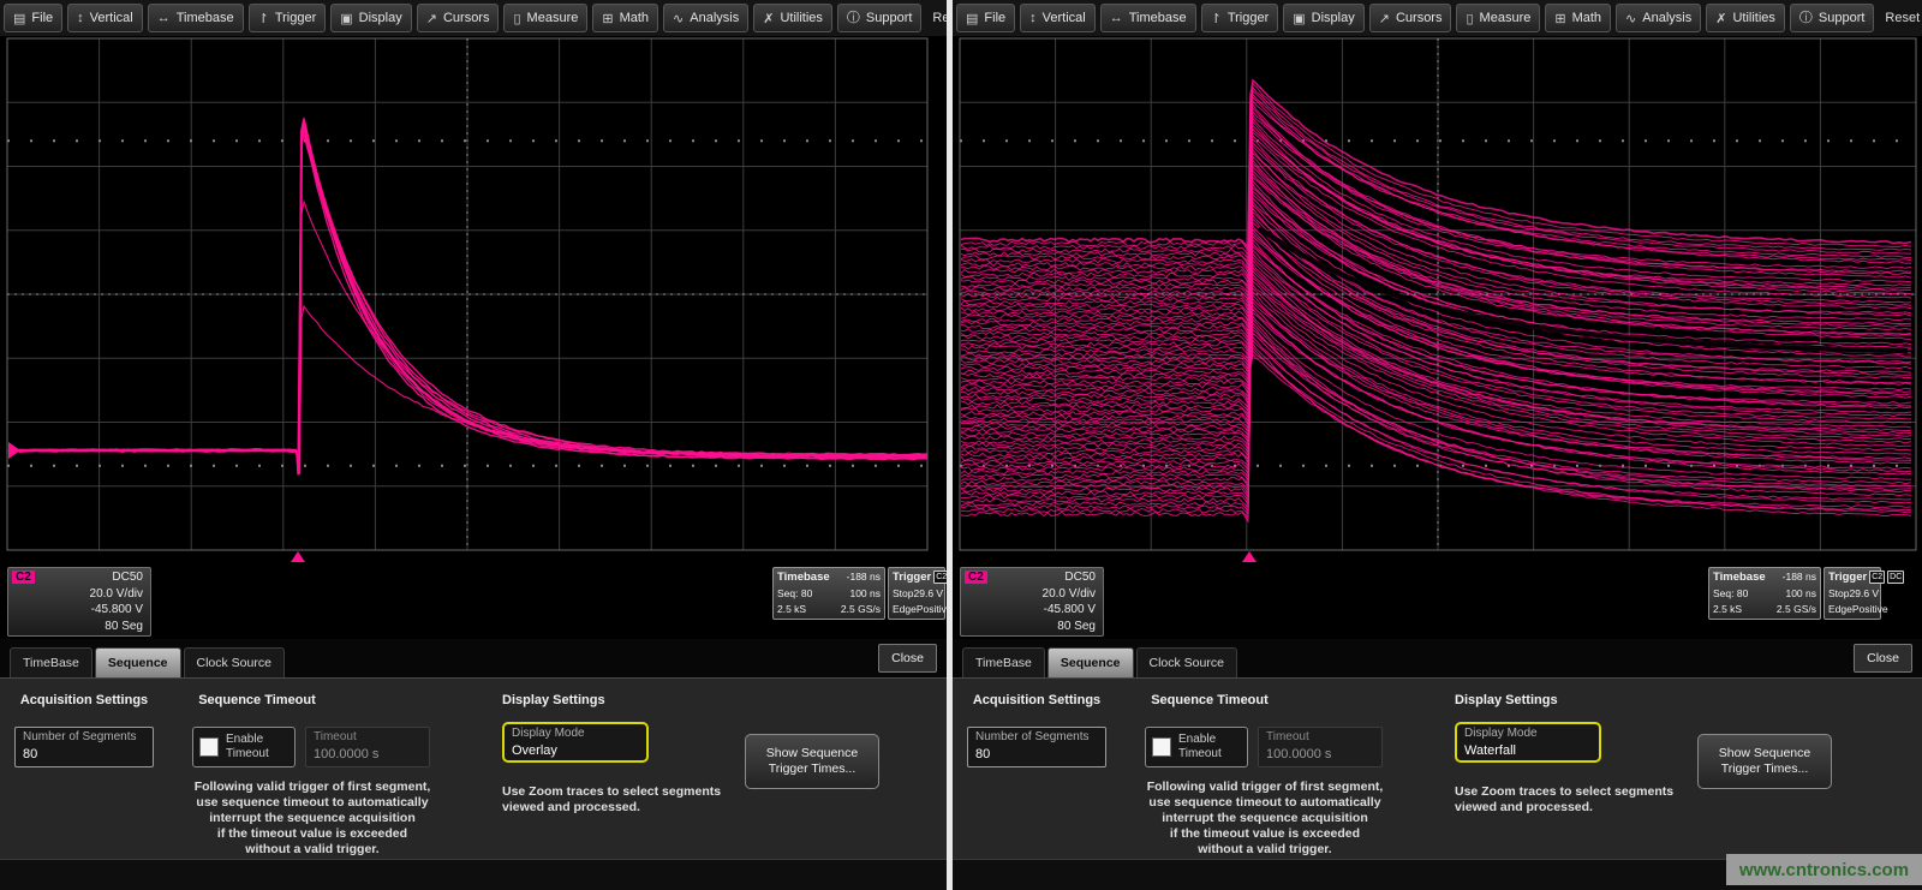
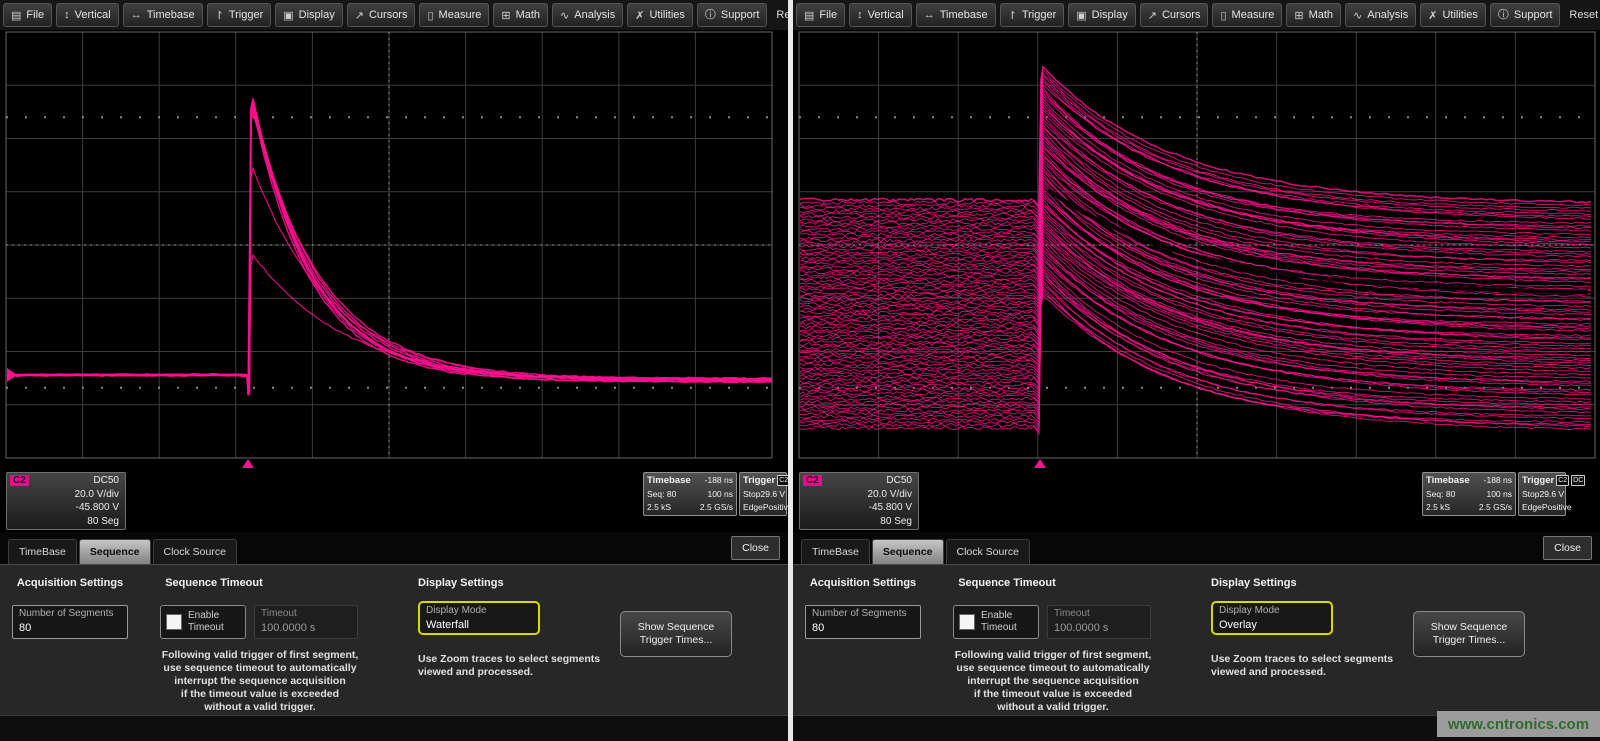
  ▤
  File
  ↕
  Vertical
  ↔
  Timebase
  ↾
  Trigger
  ▣
  Display
  ↗
  Cursors
  ▯
  Measure
  ⊞
  Math
  ∿
  Analysis
  ✗
  Utilities
  ⓘ
  Support
  C2
  DC50
  20.0 V/div
  -45.800 V
  80 Seg
  Timebase
  -188 ns
  Seq: 80
  100 ns
  2.5 kS
  2.5 GS/s
  Trigger
  Stop
  29.6 V
  Edge
  Positiv
  TimeBase
  Sequence
  Clock Source
  Close
  Acquisition Settings
  Number of Segments
  80
  Sequence Timeout
  Enable Timeout
  Timeout
  100.0000 s
  Following valid trigger of first segment,
  use sequence timeout to automatically
  interrupt the sequence acquisition
  if the timeout value is exceeded
  without a valid trigger.
  Display Settings
  Display Mode
- Overlay
+ Waterfall
  Use Zoom traces to select segments
  viewed and processed.
  Show Sequence
  Trigger Times...
  ▤
  File
  ↕
  Vertical
  ↔
  Timebase
  ↾
  Trigger
  ▣
  Display
  ↗
  Cursors
  ▯
  Measure
  ⊞
  Math
  ∿
  Analysis
  ✗
  Utilities
  ⓘ
  Support
  Reset
  C2
  DC50
  20.0 V/div
  -45.800 V
  80 Seg
  Timebase
  -188 ns
  Seq: 80
  100 ns
  2.5 kS
  2.5 GS/s
  Trigger
  Stop
  29.6 V
  Edge
  Positive
  TimeBase
  Sequence
  Clock Source
  Close
  Acquisition Settings
  Number of Segments
  80
  Sequence Timeout
  Enable Timeout
  Timeout
  100.0000 s
  Following valid trigger of first segment,
  use sequence timeout to automatically
  interrupt the sequence acquisition
  if the timeout value is exceeded
  without a valid trigger.
  Display Settings
  Display Mode
- Waterfall
+ Overlay
  Use Zoom traces to select segments
  viewed and processed.
  Show Sequence
  Trigger Times...
  www.cntronics.com
